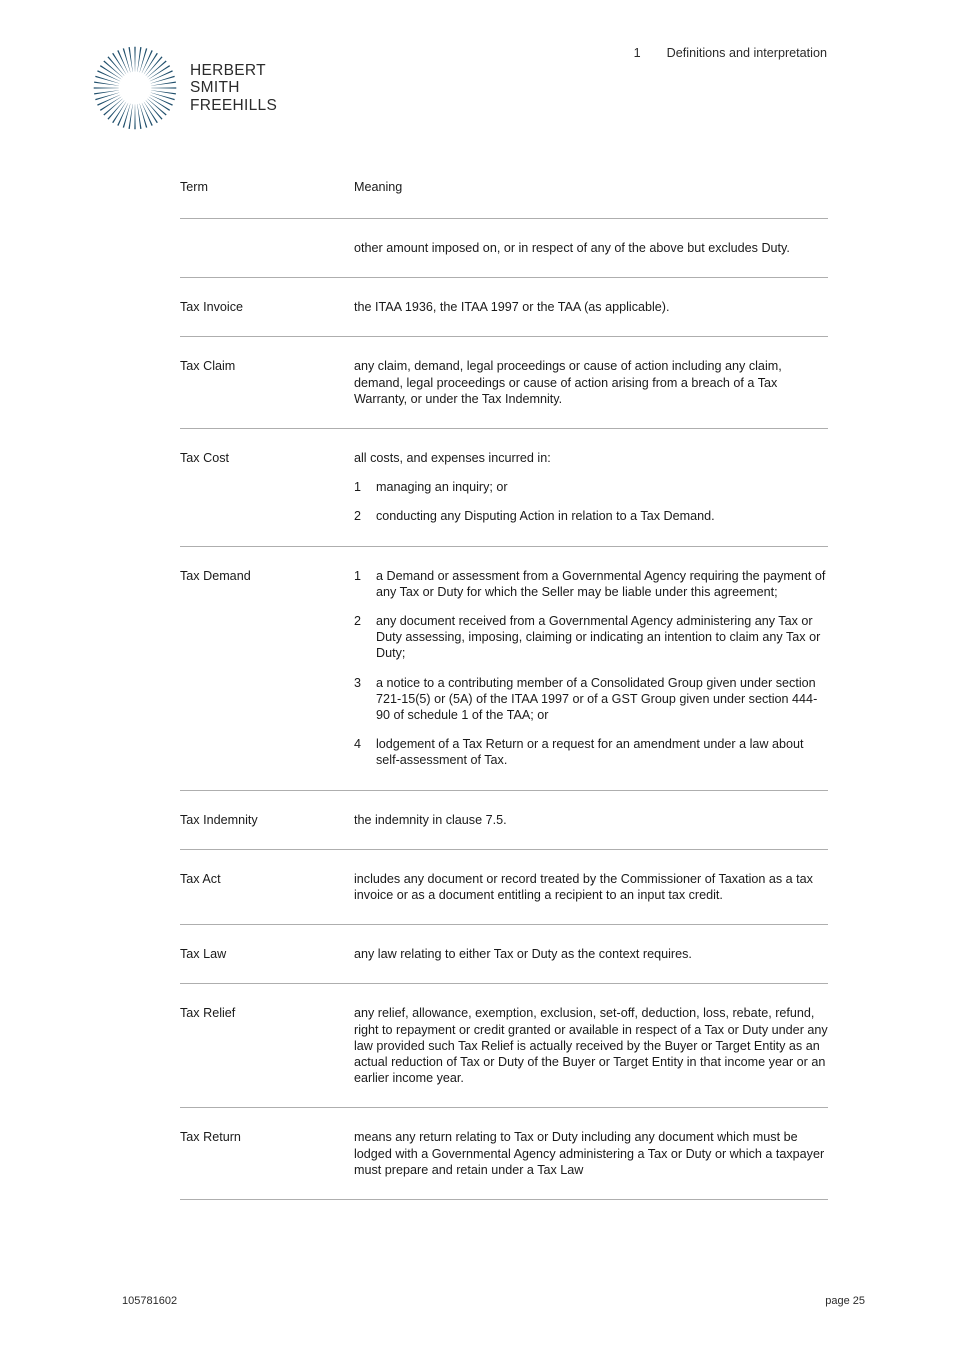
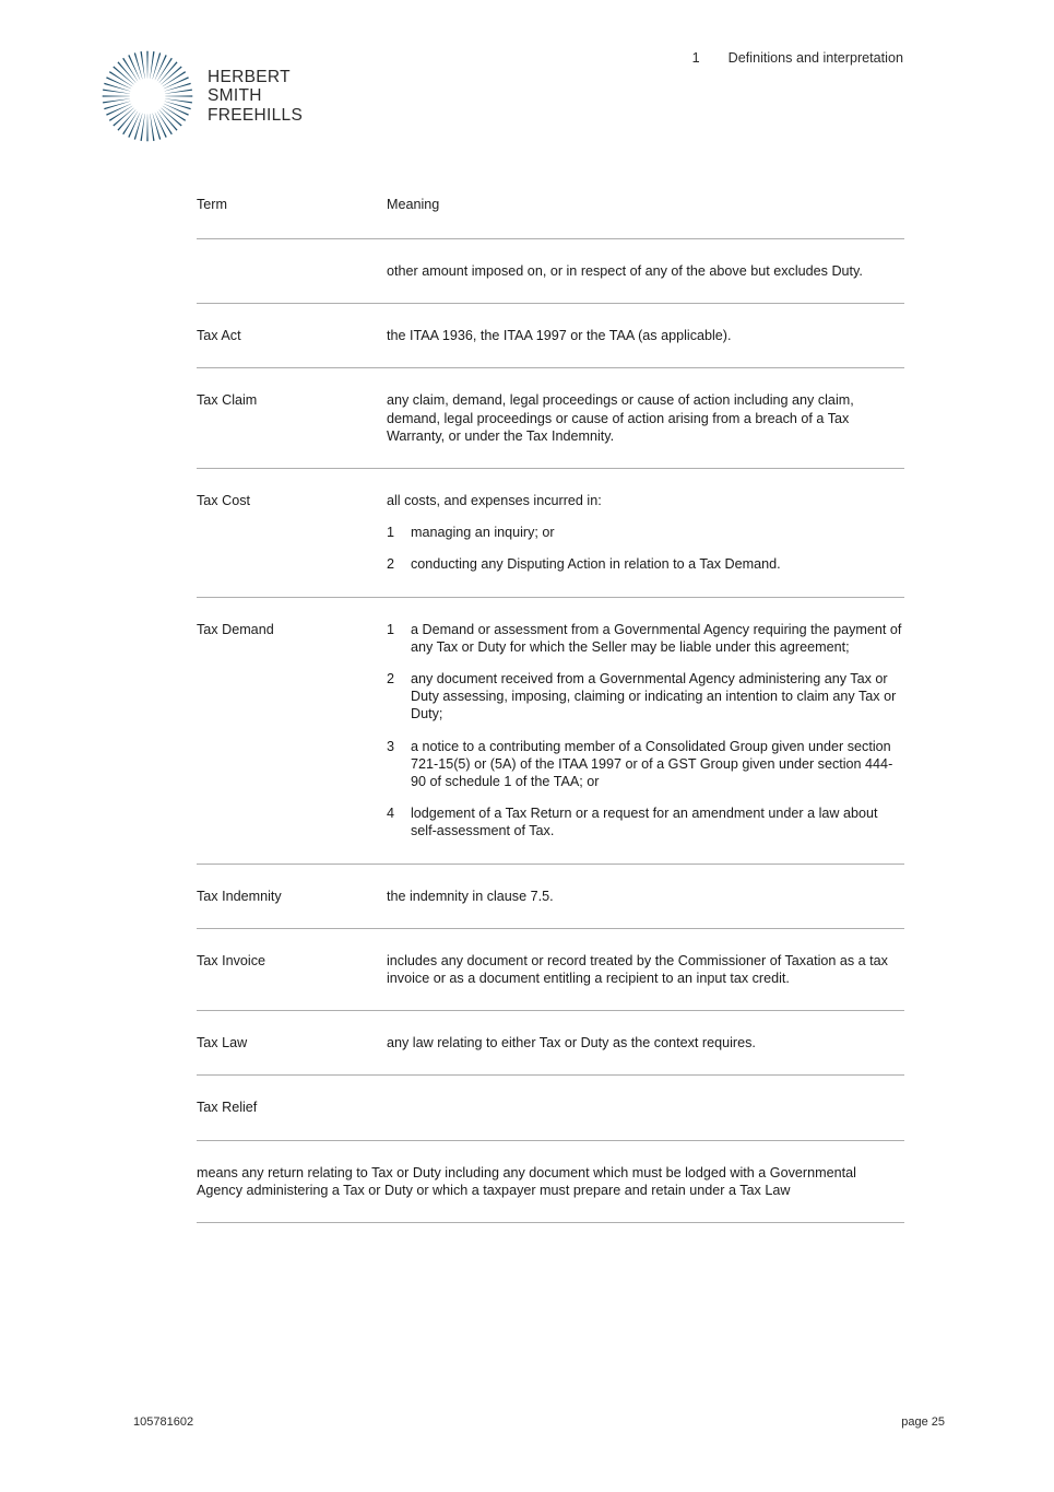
  HERBERT
  SMITH
  FREEHILLS
  1 Definitions and interpretation
  Term
  Meaning
  other amount imposed on, or in respect of any of the above but excludes Duty.
- Tax Invoice
+ Tax Act
  the ITAA 1936, the ITAA 1997 or the TAA (as applicable).
  Tax Claim
  any claim, demand, legal proceedings or cause of action including any claim, demand, legal proceedings or cause of action arising from a breach of a Tax Warranty, or under the Tax Indemnity.
  Tax Cost
  all costs, and expenses incurred in:
  1
  managing an inquiry; or
  2
  conducting any Disputing Action in relation to a Tax Demand.
  Tax Demand
  1
  a Demand or assessment from a Governmental Agency requiring the payment of any Tax or Duty for which the Seller may be liable under this agreement;
  2
  any document received from a Governmental Agency administering any Tax or Duty assessing, imposing, claiming or indicating an intention to claim any Tax or Duty;
  3
  a notice to a contributing member of a Consolidated Group given under section 721-15(5) or (5A) of the ITAA 1997 or of a GST Group given under section 444-90 of schedule 1 of the TAA; or
  4
  lodgement of a Tax Return or a request for an amendment under a law about self-assessment of Tax.
  Tax Indemnity
  the indemnity in clause 7.5.
- Tax Act
+ Tax Invoice
  includes any document or record treated by the Commissioner of Taxation as a tax invoice or as a document entitling a recipient to an input tax credit.
  Tax Law
  any law relating to either Tax or Duty as the context requires.
  Tax Relief
- any relief, allowance, exemption, exclusion, set-off, deduction, loss, rebate, refund, right to repayment or credit granted or available in respect of a Tax or Duty under any law provided such Tax Relief is actually received by the Buyer or Target Entity as an actual reduction of Tax or Duty of the Buyer or Target Entity in that income year or an earlier income year.
- Tax Return
  means any return relating to Tax or Duty including any document which must be lodged with a Governmental Agency administering a Tax or Duty or which a taxpayer must prepare and retain under a Tax Law
  105781602
  page 25
